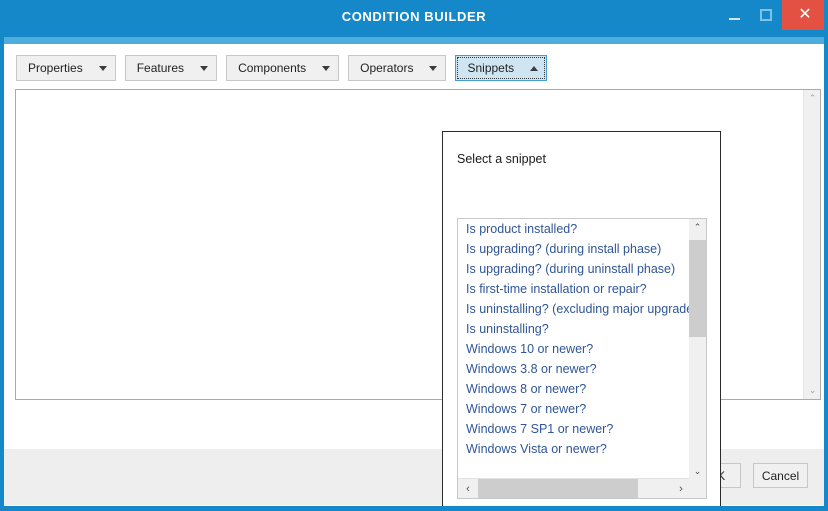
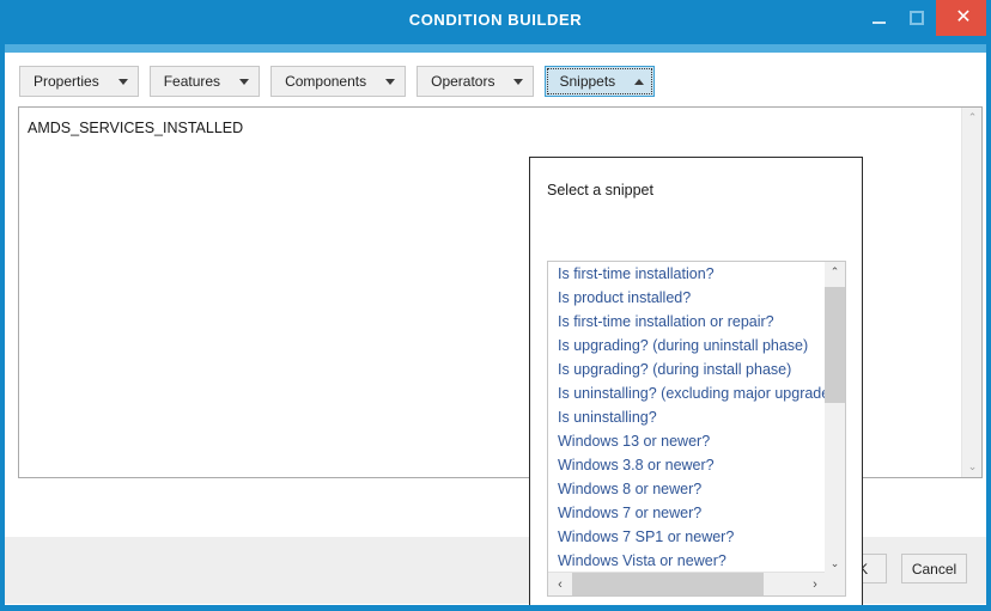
  CONDITION BUILDER
  ✕
  Properties
  Features
  Components
  Operators
  Snippets
+ AMDS_SERVICES_INSTALLED
  ⌃
  ⌄
  Select a snippet
+ Is first-time installation?
  Is product installed?
- Is upgrading? (during install phase)
+ Is first-time installation or repair?
  Is upgrading? (during uninstall phase)
- Is first-time installation or repair?
+ Is upgrading? (during install phase)
  Is uninstalling? (excluding major upgrad
  Is uninstalling?
- Windows 10 or newer?
+ Windows 13 or newer?
  Windows 3.8 or newer?
  Windows 8 or newer?
  Windows 7 or newer?
  Windows 7 SP1 or newer?
  Windows Vista or newer?
  ⌃
  ⌄
  ‹
  ›
  Cancel
